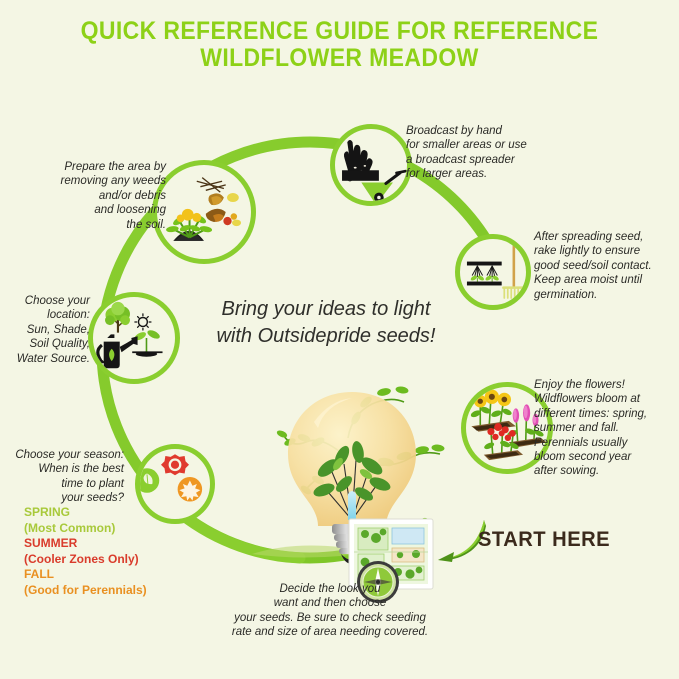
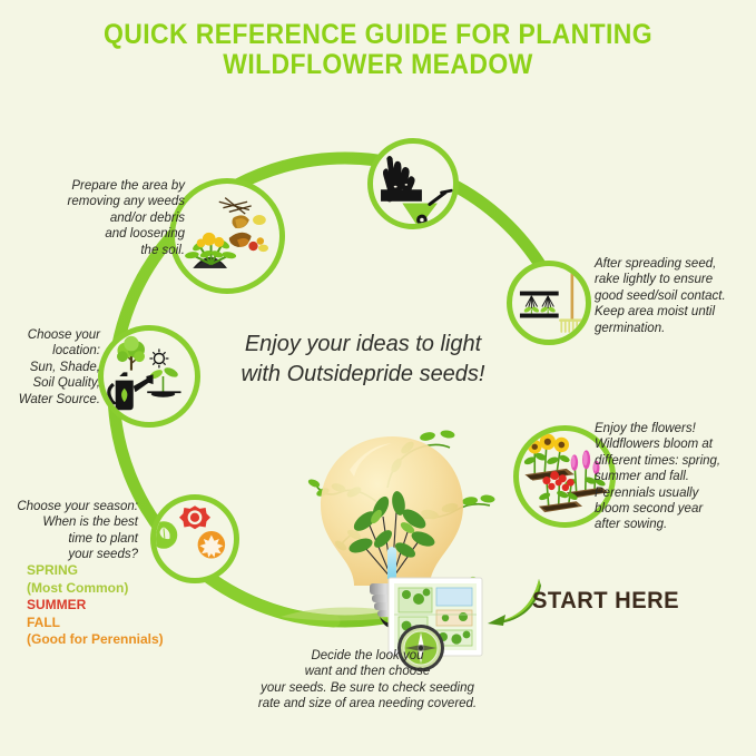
- QUICK REFERENCE GUIDE FOR REFERENCE
+ QUICK REFERENCE GUIDE FOR PLANTING
  WILDFLOWER MEADOW
  Prepare the area by
  removing any weeds
  and/or debris
  and loosening
  the soil.
- Broadcast by hand
- for smaller areas or use
- a broadcast spreader
- for larger areas.
  After spreading seed,
  rake lightly to ensure
  good seed/soil contact.
  Keep area moist until
  germination.
  Enjoy the flowers!
  Wildflowers bloom at
  different times: spring,
  summer and fall.
  Perennials usually
  bloom second year
  after sowing.
  Choose your
  location:
  Sun, Shade,
  Soil Quality,
  Water Source.
  Choose your season:
  When is the best
  time to plant
  your seeds?
  SPRING
  (Most Common)
  SUMMER
- (Cooler Zones Only)
  FALL
  (Good for Perennials)
- Bring your ideas to light
+ Enjoy your ideas to light
  with Outsidepride seeds!
  Decide the look you
  want and then choose
  your seeds. Be sure to check seeding
  rate and size of area needing covered.
  START HERE
